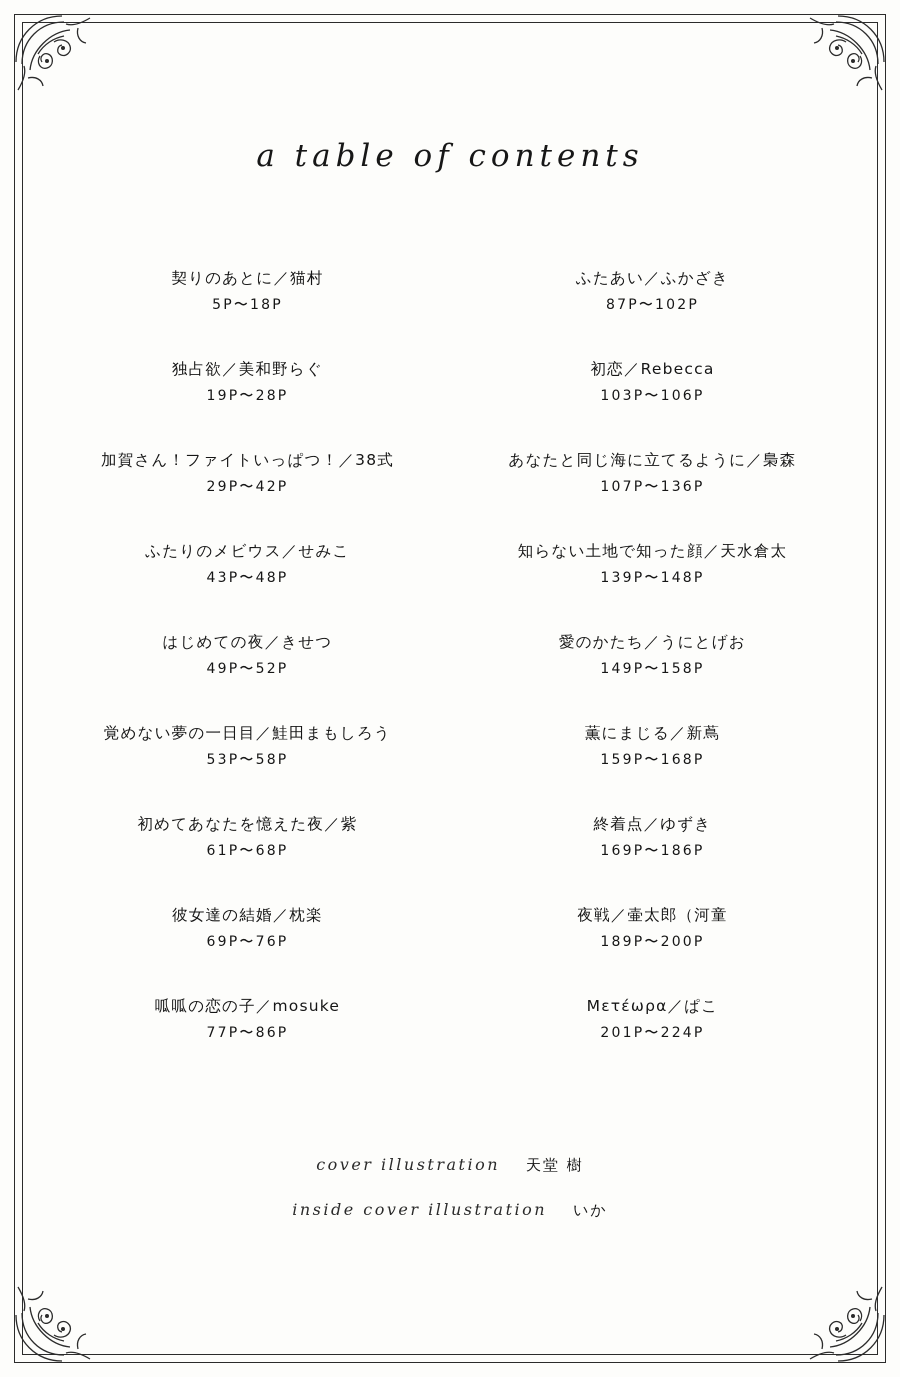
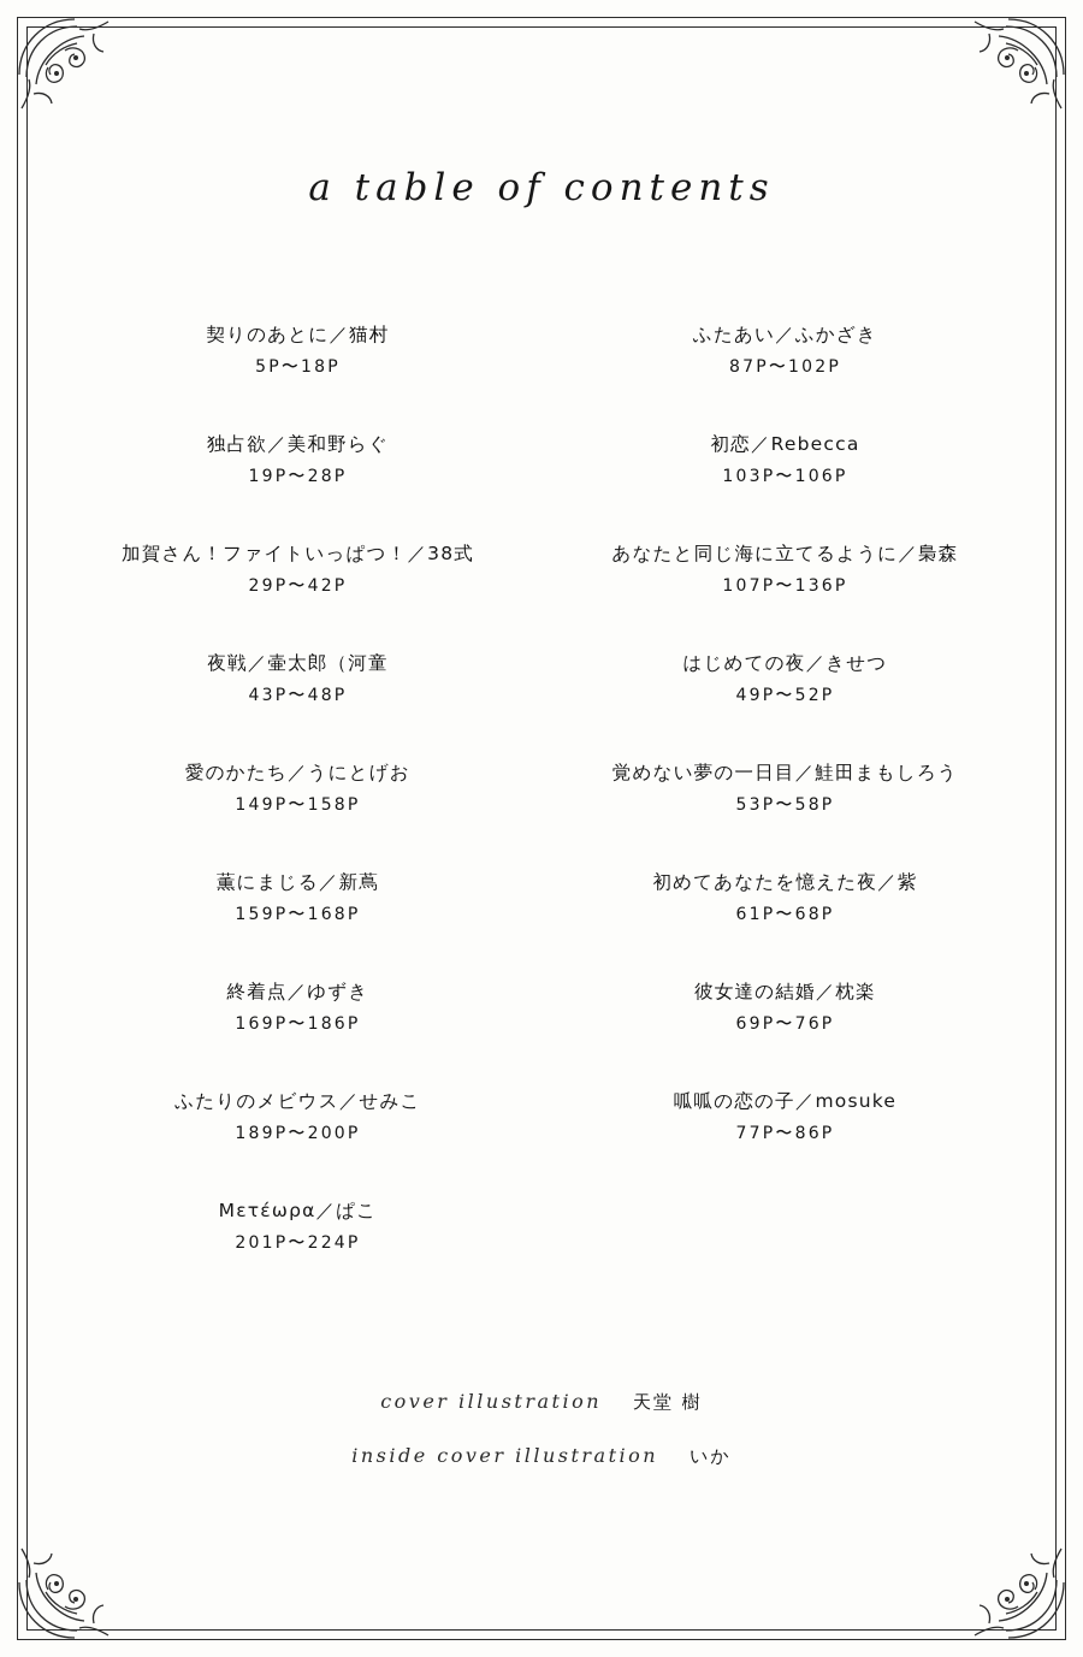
  a table of contents
  契りのあとに／猫村
  5P〜18P
  ふたあい／ふかざき
  87P〜102P
  独占欲／美和野らぐ
  19P〜28P
  初恋／Rebecca
  103P〜106P
  加賀さん！ファイトいっぱつ！／38式
  29P〜42P
  あなたと同じ海に立てるように／梟森
  107P〜136P
- ふたりのメビウス／せみこ
+ 夜戦／壷太郎（河童
  43P〜48P
- 知らない土地で知った顔／天水倉太
- 139P〜148P
  はじめての夜／きせつ
  49P〜52P
  愛のかたち／うにとげお
  149P〜158P
  覚めない夢の一日目／鮭田まもしろう
  53P〜58P
  薫にまじる／新蔦
  159P〜168P
  初めてあなたを憶えた夜／紫
  61P〜68P
  終着点／ゆずき
  169P〜186P
  彼女達の結婚／枕楽
  69P〜76P
- 夜戦／壷太郎（河童
+ ふたりのメビウス／せみこ
  189P〜200P
  呱呱の恋の子／mosuke
  77P〜86P
  Μετέωρα／ぱこ
  201P〜224P
  cover illustration 天堂 樹
  inside cover illustration いか
